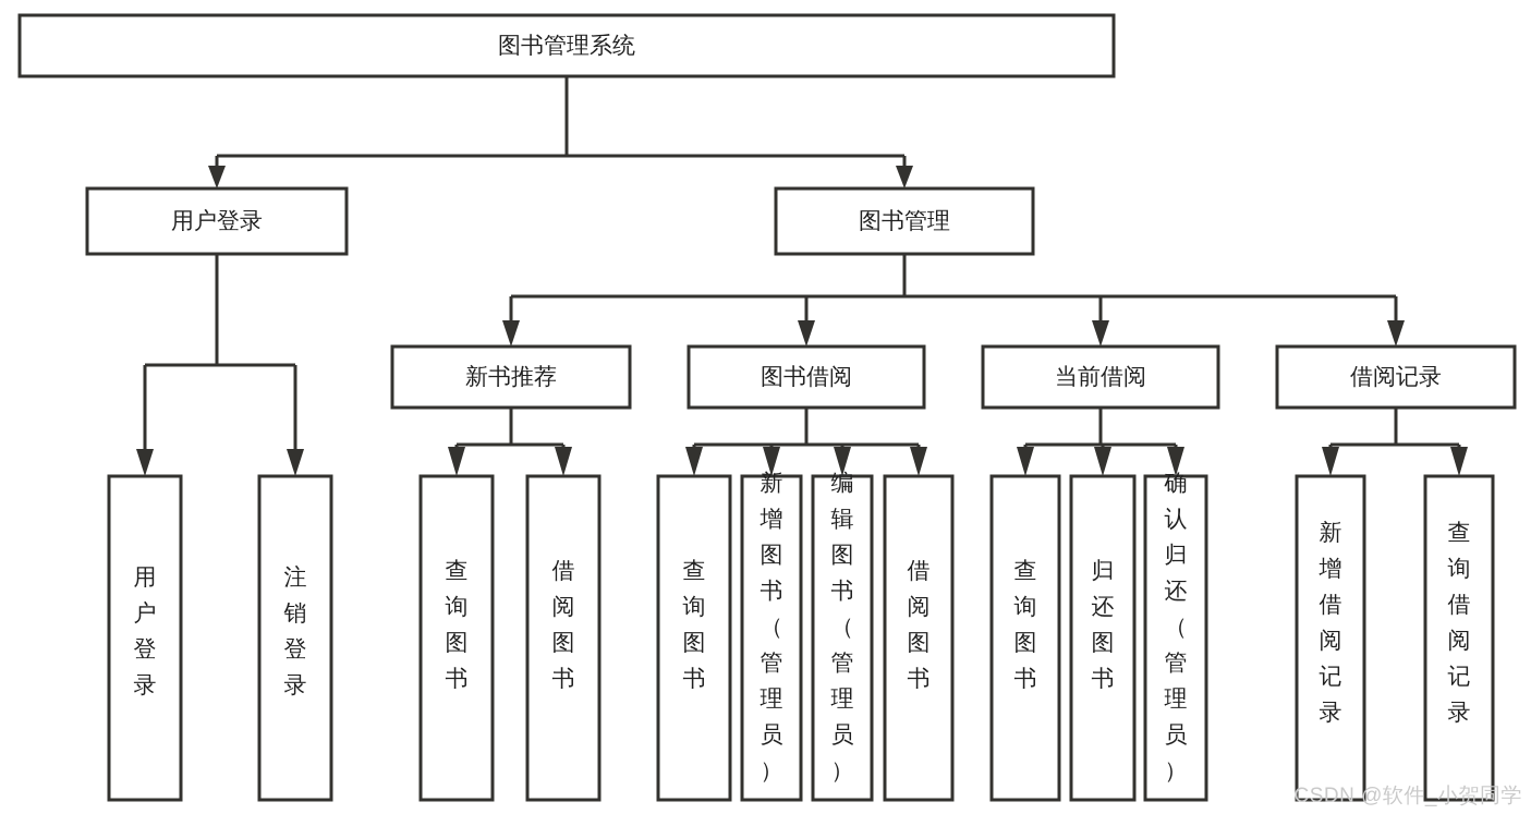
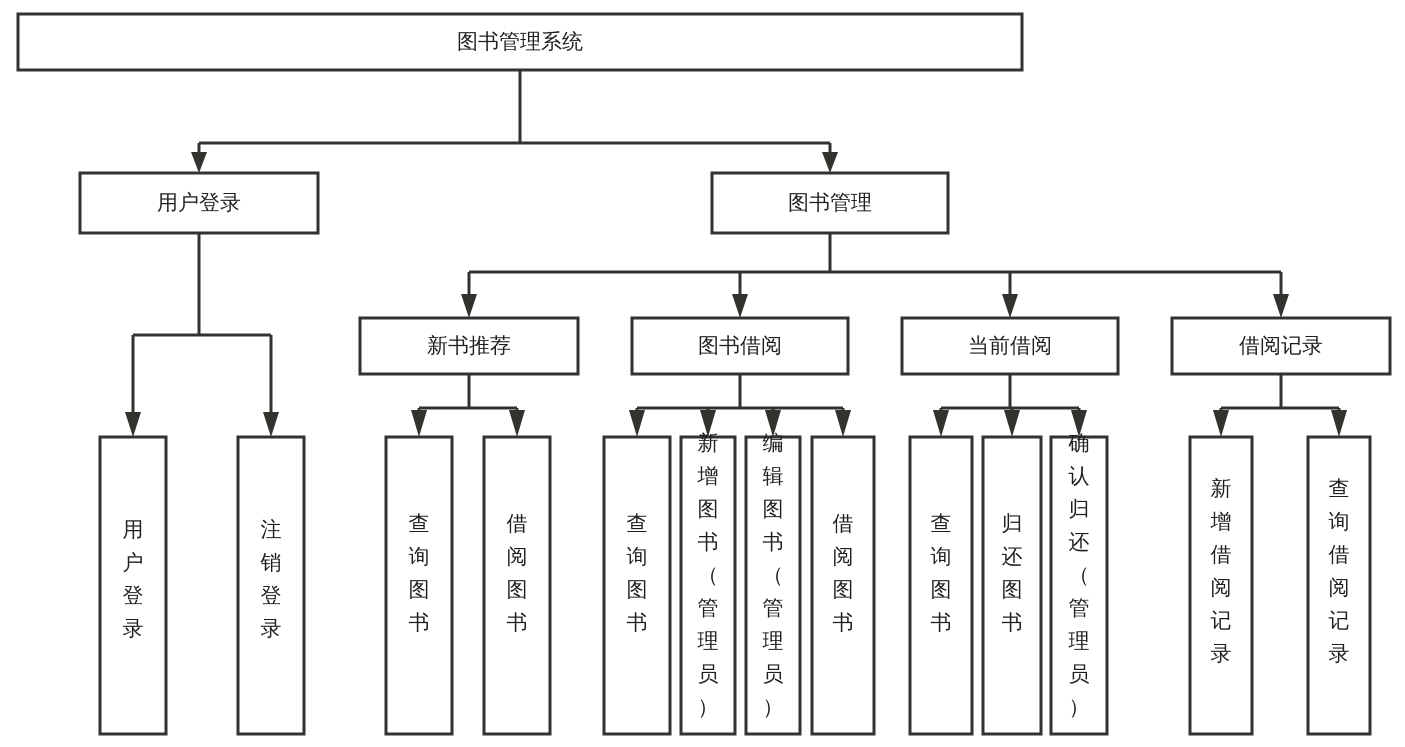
  图书管理系统
  用户登录
  图书管理
  新书推荐
  图书借阅
  当前借阅
  借阅记录
  用户登录
  注销登录
  查询图书
  借阅图书
  查询图书
  新增图书（管理员）
  编辑图书（管理员）
  借阅图书
  查询图书
  归还图书
  确认归还（管理员）
  新增借阅记录
  查询借阅记录
- CSDN @软件_小贺同学
